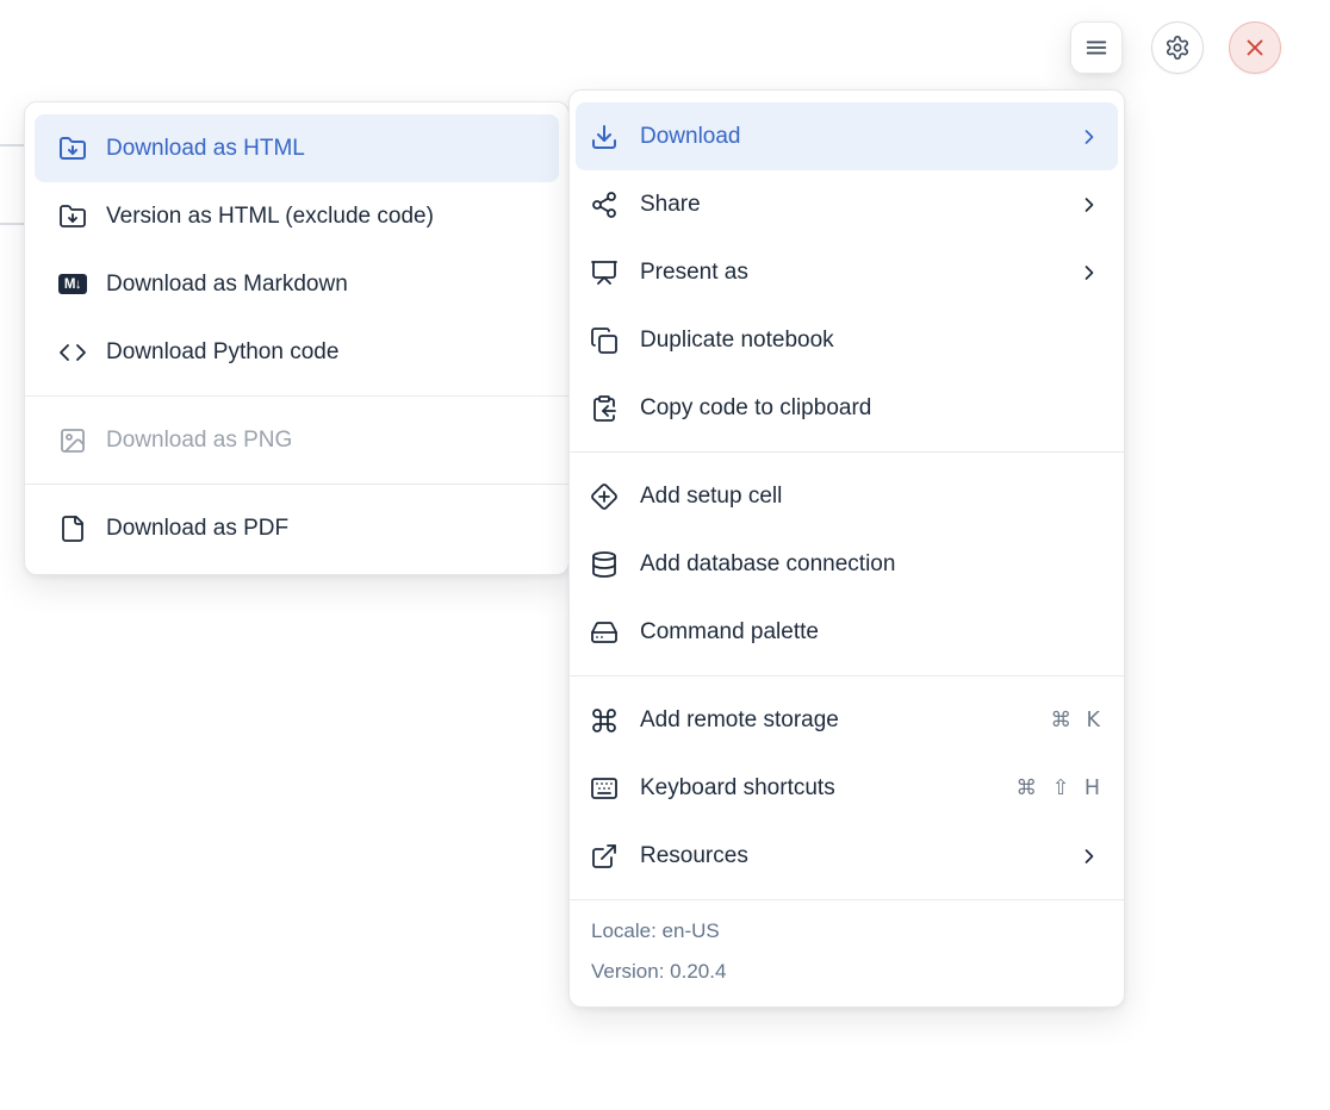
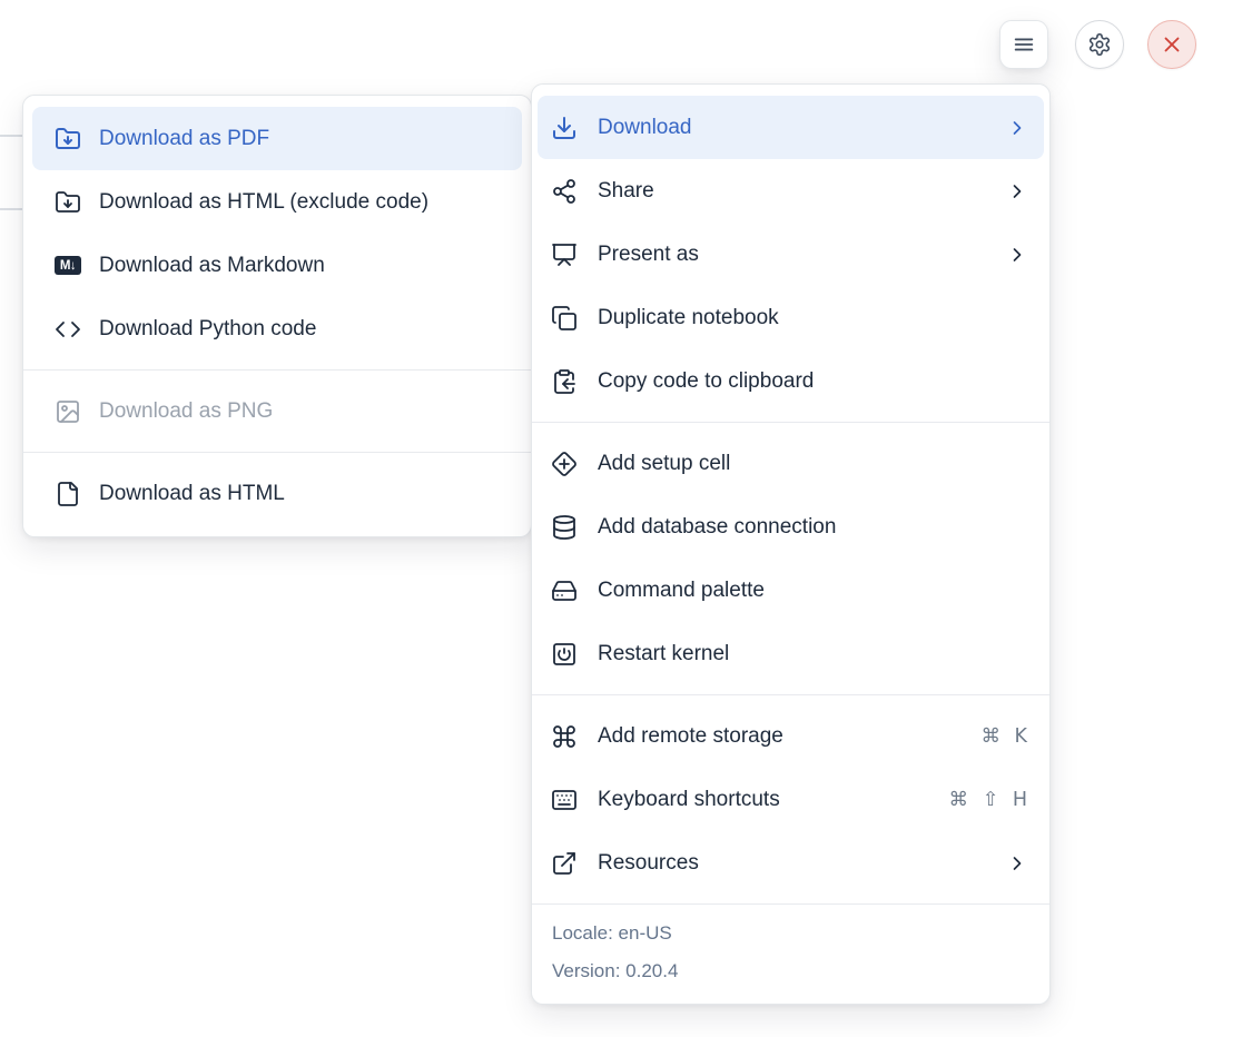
- Download as HTML
+ Download as PDF
- Version as HTML (exclude code)
+ Download as HTML (exclude code)
  M↓
  Download as Markdown
  Download Python code
  Download as PNG
- Download as PDF
+ Download as HTML
  Download
  Share
  Present as
  Duplicate notebook
  Copy code to clipboard
  Add setup cell
  Add database connection
  Command palette
+ Restart kernel
  Add remote storage
  ⌘ K
  Keyboard shortcuts
  ⌘ ⇧ H
  Resources
  Locale: en-US
  Version: 0.20.4
